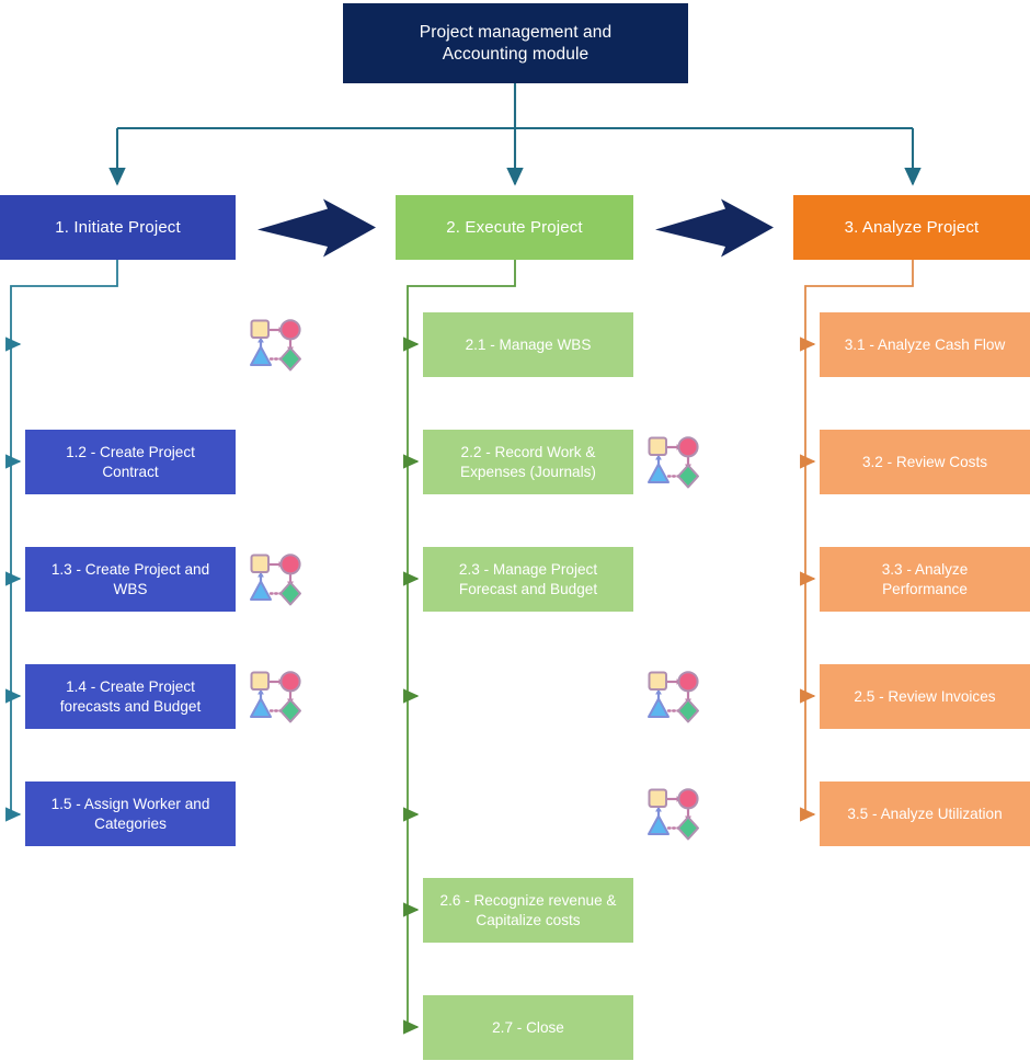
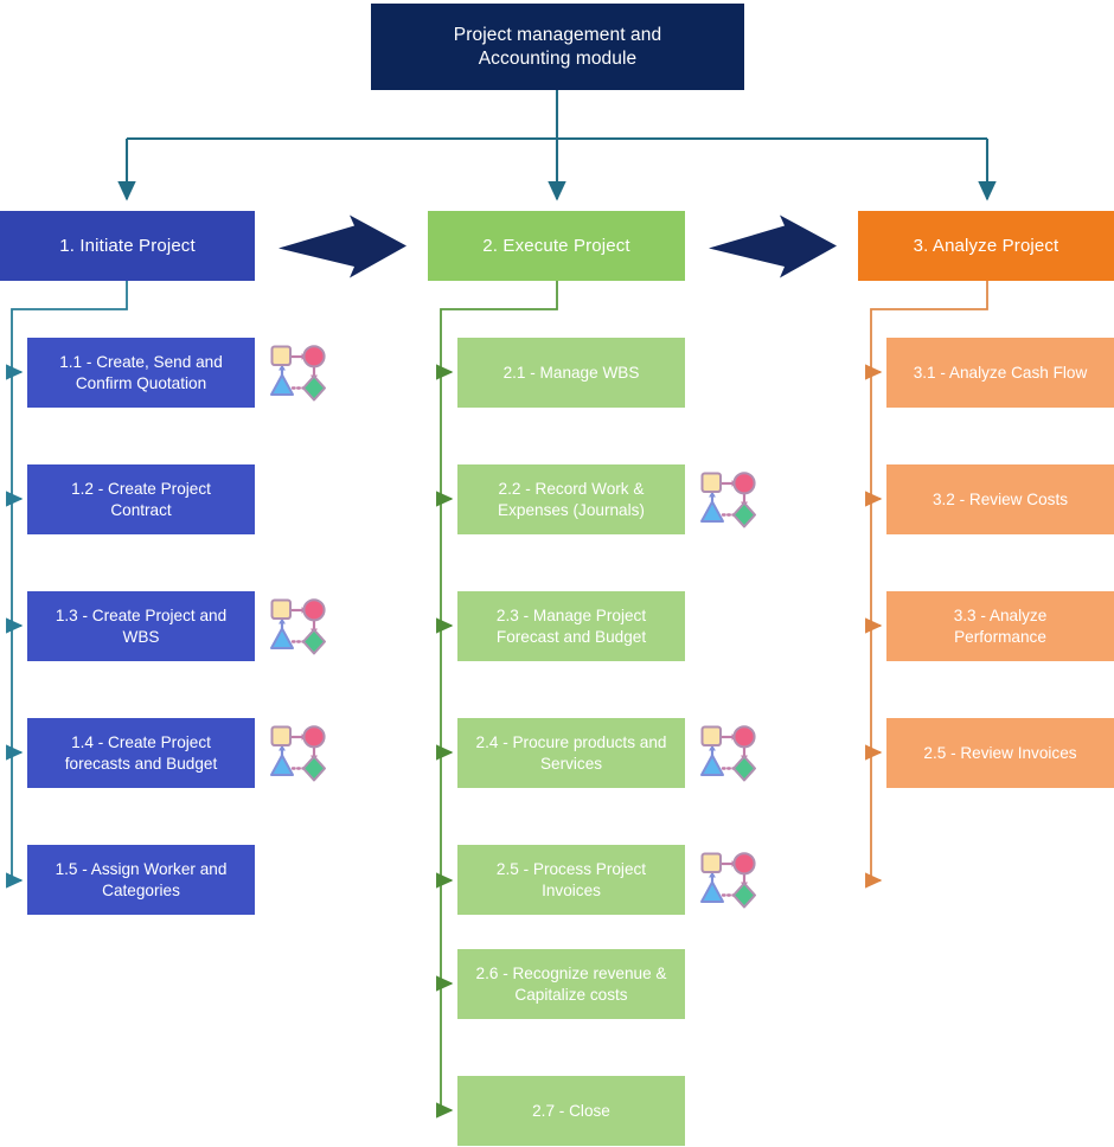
  Project management and
  Accounting module
  1. Initiate Project
+ 1.1 - Create, Send and
+ Confirm Quotation
  1.2 - Create Project
  Contract
  1.3 - Create Project and
  WBS
  1.4 - Create Project
  forecasts and Budget
  1.5 - Assign Worker and
  Categories
  2. Execute Project
  2.1 - Manage WBS
  2.2 - Record Work &
  Expenses (Journals)
  2.3 - Manage Project
  Forecast and Budget
+ 2.4 - Procure products and
+ Services
+ 2.5 - Process Project
+ Invoices
  2.6 - Recognize revenue &
  Capitalize costs
  2.7 - Close
  3. Analyze Project
  3.1 - Analyze Cash Flow
  3.2 - Review Costs
  3.3 - Analyze
  Performance
  2.5 - Review Invoices
- 3.5 - Analyze Utilization
